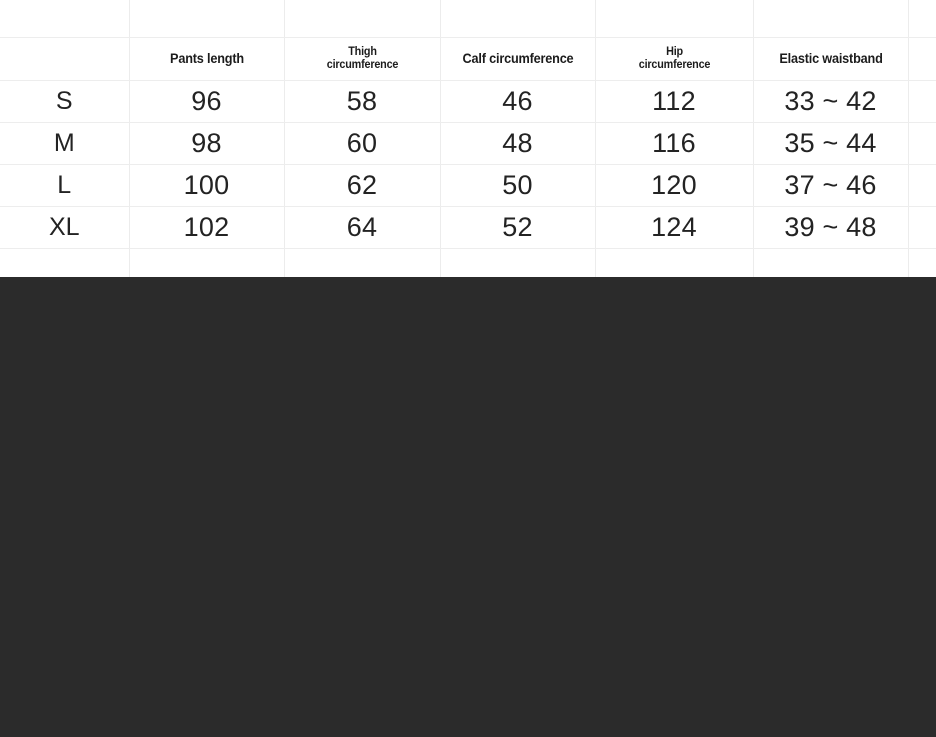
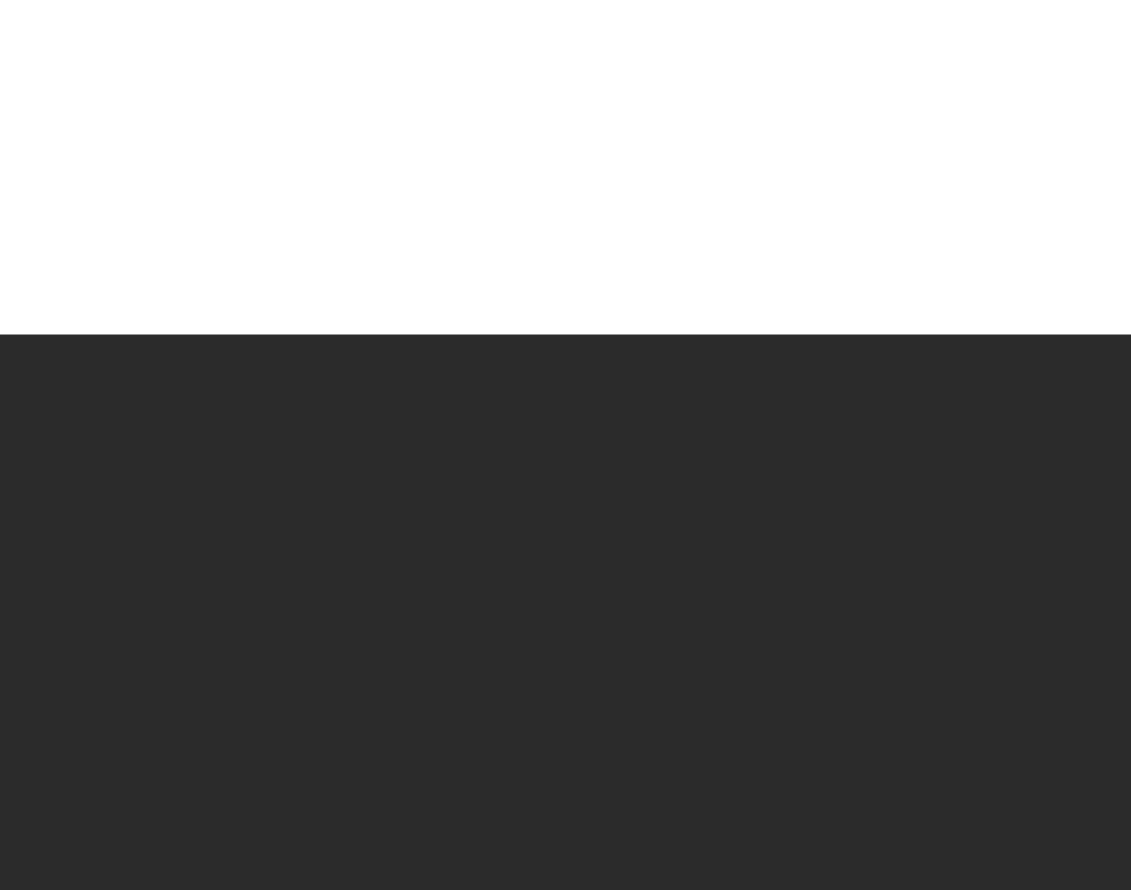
- 	Pants length	Thigh circumference	Calf circumference	Hip circumference	Elastic waistband
- S	96	58	46	112	33 ~ 42
- M	98	60	48	116	35 ~ 44
- L	100	62	50	120	37 ~ 46
- XL	102	64	52	124	39 ~ 48
